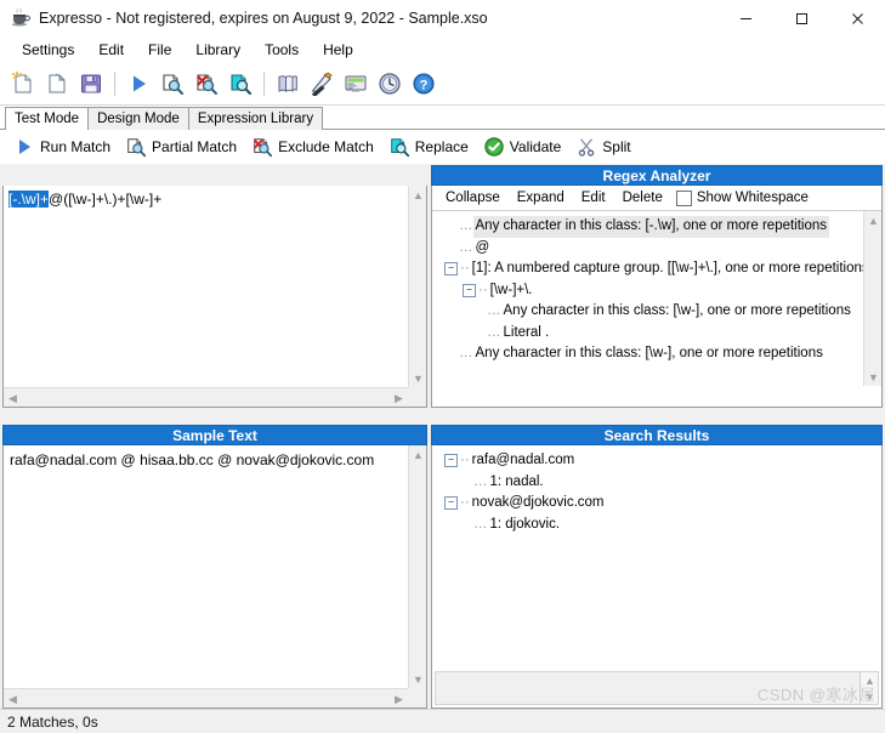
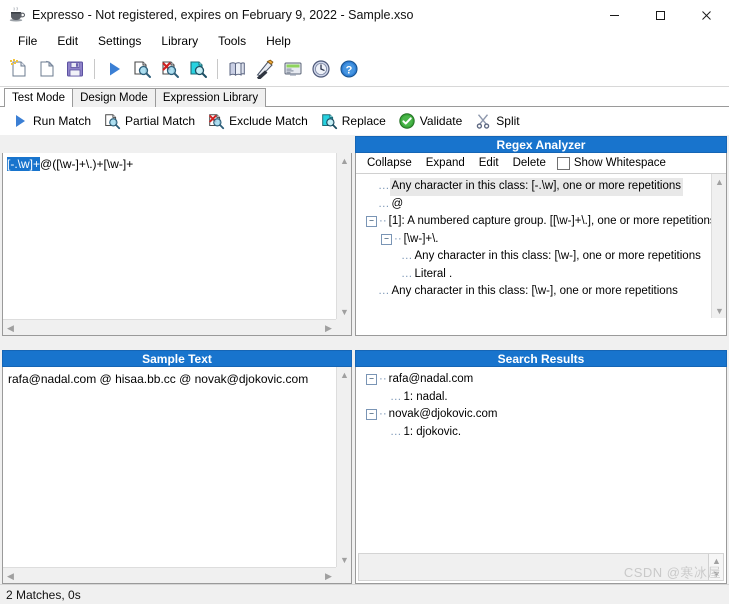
- Expresso - Not registered, expires on August 9, 2022 - Sample.xso
+ Expresso - Not registered, expires on February 9, 2022 - Sample.xso
- Settings
+ File
  Edit
- File
+ Settings
  Library
  Tools
  Help
  ?
  Test Mode
  Design Mode
  Expression Library
  Run Match
  Partial Match
  Exclude Match
  Replace
  Validate
  Split
  [-.\w]+@([\w-]+\.)+[\w-]+
  ▲
  ▼
  ◀
  ▶
  Regex Analyzer
  Collapse
  Expand
  Edit
  Delete
  Show Whitespace
  …
  Any character in this class: [-.\w], one or more repetitions
  …
  @
  −
  ··
  [1]: A numbered capture group. [[\w-]+\.], one or more repetition
  −
  ··
  [\w-]+\.
  …
  Any character in this class: [\w-], one or more repetitions
  …
  Literal .
  …
  Any character in this class: [\w-], one or more repetitions
  ▲
  ▼
  Sample Text
  rafa@nadal.com @ hisaa.bb.cc @ novak@djokovic.com
  ▲
  ▼
  ◀
  ▶
  Search Results
  −
  ··
  rafa@nadal.com
  …
  1: nadal.
  −
  ··
  novak@djokovic.com
  …
  1: djokovic.
  ▲
  ▼
  CSDN @寒冰屋
  2 Matches, 0s
